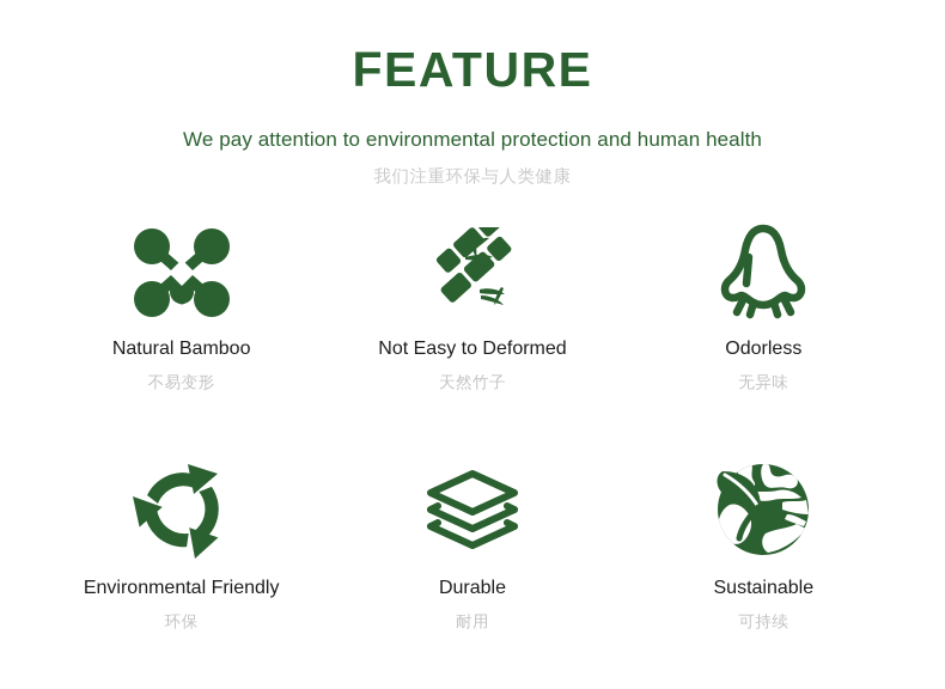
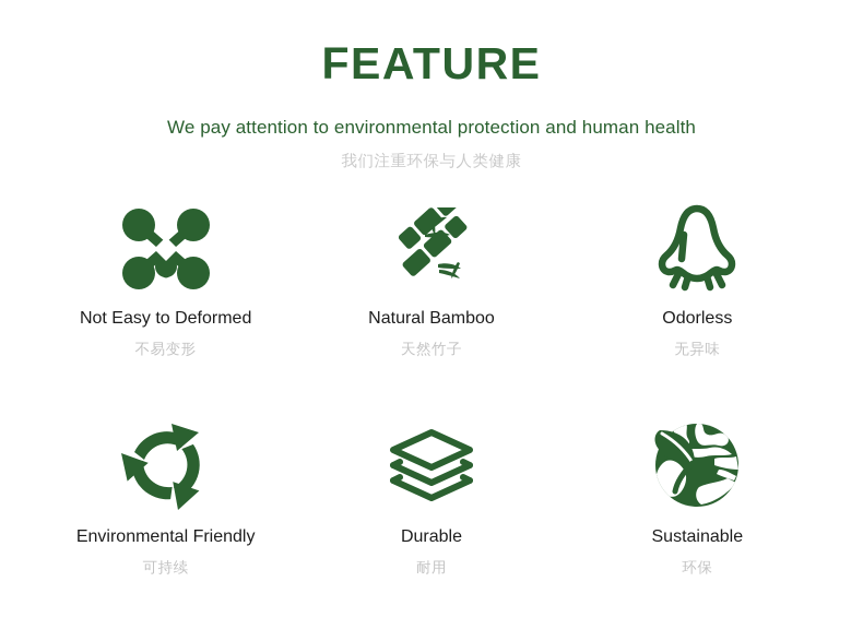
  FEATURE
  We pay attention to environmental protection and human health
  我们注重环保与人类健康
- Natural Bamboo
+ Not Easy to Deformed
  不易变形
- Not Easy to Deformed
+ Natural Bamboo
  天然竹子
  Odorless
  无异味
  Environmental Friendly
- 环保
+ 可持续
  Durable
  耐用
  Sustainable
- 可持续
+ 环保
